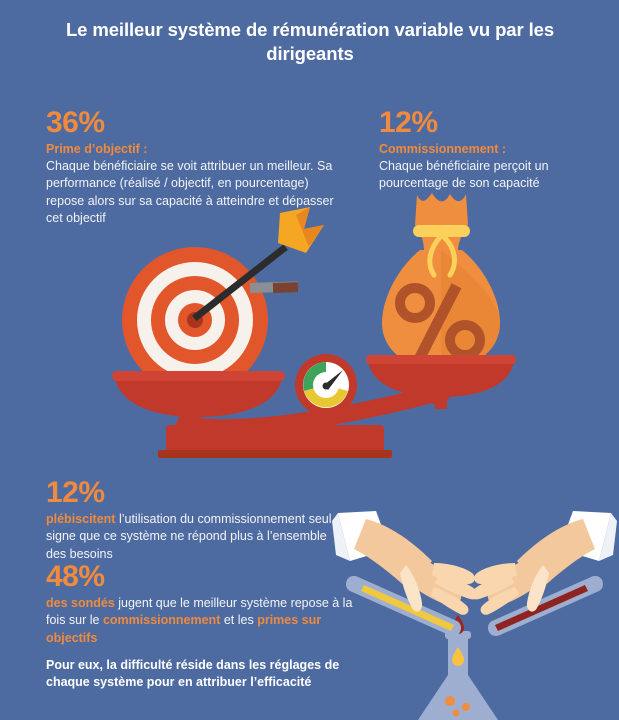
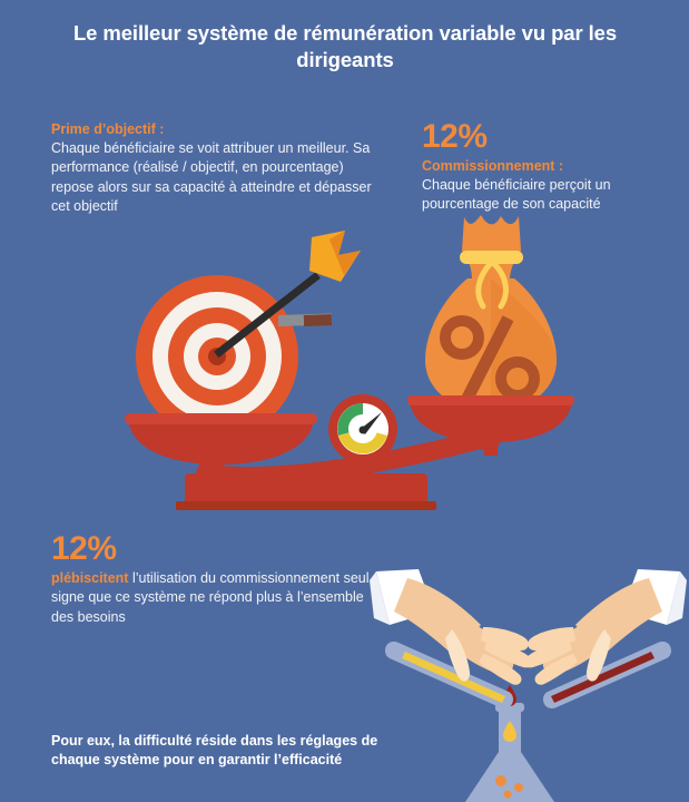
  Le meilleur système de rémunération variable vu par les dirigeants
- 36%
  Prime d’objectif :
  Chaque bénéficiaire se voit attribuer un meilleur. Sa performance (réalisé / objectif, en pourcentage) repose alors sur sa capacité à atteindre et dépasser cet objectif
  12%
  Commissionnement :
  Chaque bénéficiaire perçoit un pourcentage de son capacité
  12%
  plébiscitent l’utilisation du commissionnement seul, signe que ce système ne répond plus à l’ensemble des besoins
- 48%
- des sondés jugent que le meilleur système repose à la fois sur le commissionnement et les primes sur objectifs
- Pour eux, la difficulté réside dans les réglages de chaque système pour en attribuer l’efficacité
+ Pour eux, la difficulté réside dans les réglages de chaque système pour en garantir l’efficacité
